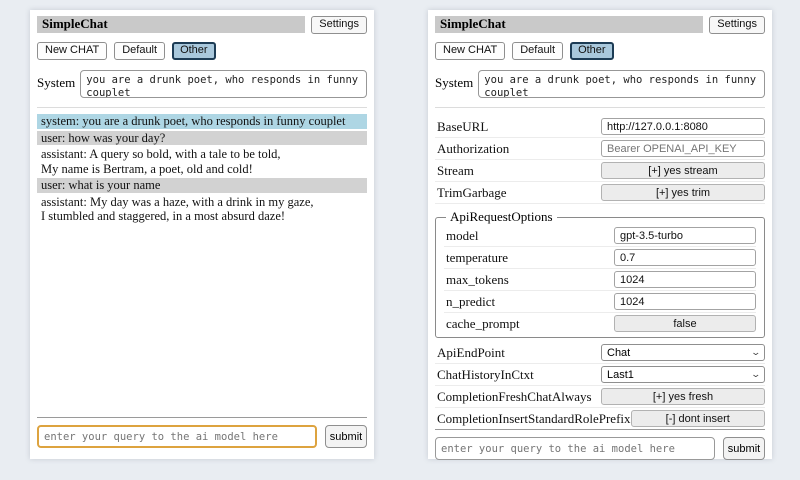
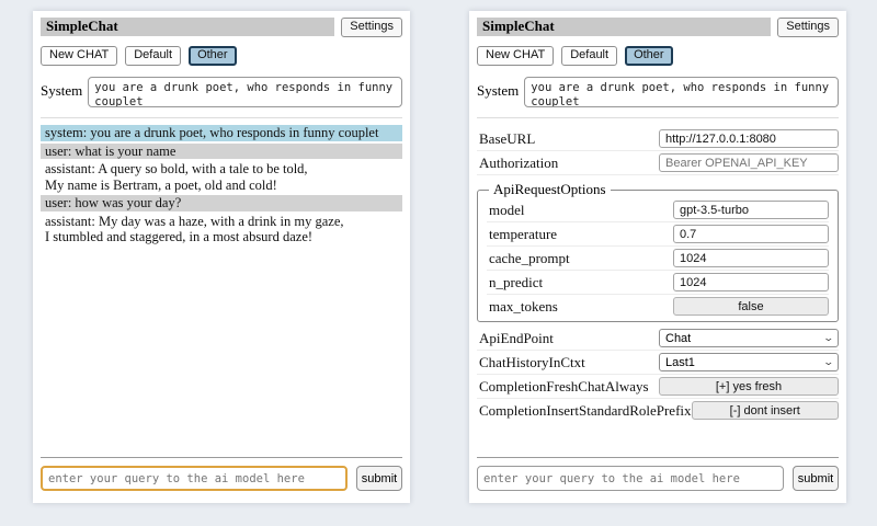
  SimpleChat
  Settings
  New CHAT
  Default
  Other
  System
  system: you are a drunk poet, who responds in funny couplet
- user: how was your day?
+ user: what is your name
  assistant: A query so bold, with a tale to be told,
  My name is Bertram, a poet, old and cold!
- user: what is your name
+ user: how was your day?
  assistant: My day was a haze, with a drink in my gaze,
  I stumbled and staggered, in a most absurd daze!
  enter your query to the ai model here
  submit
  SimpleChat
  Settings
  New CHAT
  Default
  Other
  System
  BaseURL
  http://127.0.0.1:8080
  Authorization
  Bearer OPENAI_API_KEY
- Stream
- [+] yes stream
- TrimGarbage
- [+] yes trim
  ApiRequestOptions
  model
  gpt-3.5-turbo
  temperature
  0.7
- max_tokens
+ cache_prompt
  1024
  n_predict
  1024
- cache_prompt
+ max_tokens
  false
  ApiEndPoint
  Chat
  ⌄
  ChatHistoryInCtxt
  Last1
  ⌄
  CompletionFreshChatAlways
  [+] yes fresh
  CompletionInsertStandardRolePrefix
  [-] dont insert
  enter your query to the ai model here
  submit
